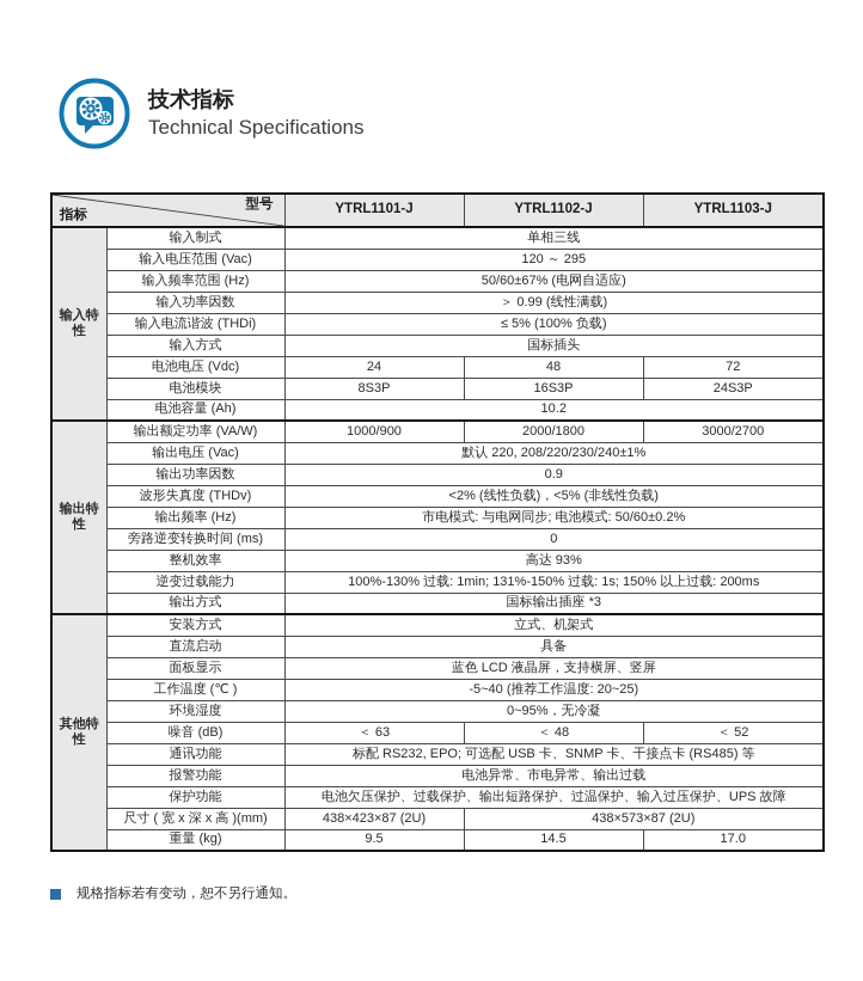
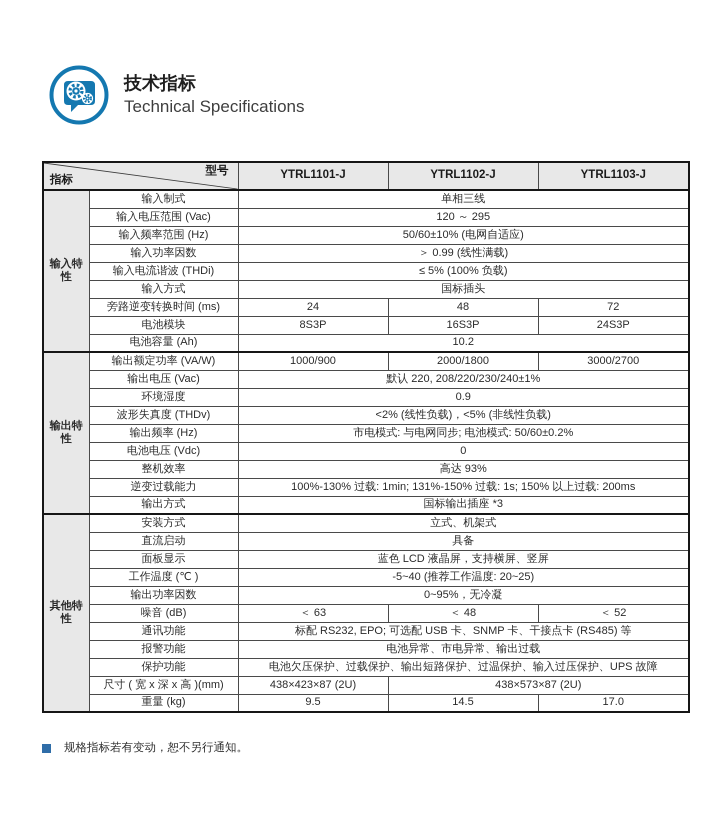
  技术指标
  Technical Specifications
  型号 指标	YTRL1101-J	YTRL1102-J	YTRL1103-J
  输入特性	输入制式	单相三线
  输入电压范围 (Vac)	120 ～ 295
- 输入频率范围 (Hz)	50/60±67% (电网自适应)
+ 输入频率范围 (Hz)	50/60±10% (电网自适应)
  输入功率因数	＞ 0.99 (线性满载)
  输入电流谐波 (THDi)	≤ 5% (100% 负载)
  输入方式	国标插头
- 电池电压 (Vdc)	24	48	72
+ 旁路逆变转换时间 (ms)	24	48	72
  电池模块	8S3P	16S3P	24S3P
  电池容量 (Ah)	10.2
  输出特性	输出额定功率 (VA/W)	1000/900	2000/1800	3000/2700
  输出电压 (Vac)	默认 220, 208/220/230/240±1%
- 输出功率因数	0.9
+ 环境湿度	0.9
  波形失真度 (THDv)	<2% (线性负载)，<5% (非线性负载)
  输出频率 (Hz)	市电模式: 与电网同步; 电池模式: 50/60±0.2%
- 旁路逆变转换时间 (ms)	0
+ 电池电压 (Vdc)	0
  整机效率	高达 93%
  逆变过载能力	100%-130% 过载: 1min; 131%-150% 过载: 1s; 150% 以上过载: 200ms
  输出方式	国标输出插座 *3
  其他特性	安装方式	立式、机架式
  直流启动	具备
  面板显示	蓝色 LCD 液晶屏，支持横屏、竖屏
  工作温度 (℃ )	-5~40 (推荐工作温度: 20~25)
- 环境湿度	0~95%，无冷凝
+ 输出功率因数	0~95%，无冷凝
  噪音 (dB)	＜ 63	＜ 48	＜ 52
  通讯功能	标配 RS232, EPO; 可选配 USB 卡、SNMP 卡、干接点卡 (RS485) 等
  报警功能	电池异常、市电异常、输出过载
  保护功能	电池欠压保护、过载保护、输出短路保护、过温保护、输入过压保护、UPS 故障
  尺寸 ( 宽 x 深 x 高 )(mm)	438×423×87 (2U)	438×573×87 (2U)
  重量 (kg)	9.5	14.5	17.0
  规格指标若有变动，恕不另行通知。
